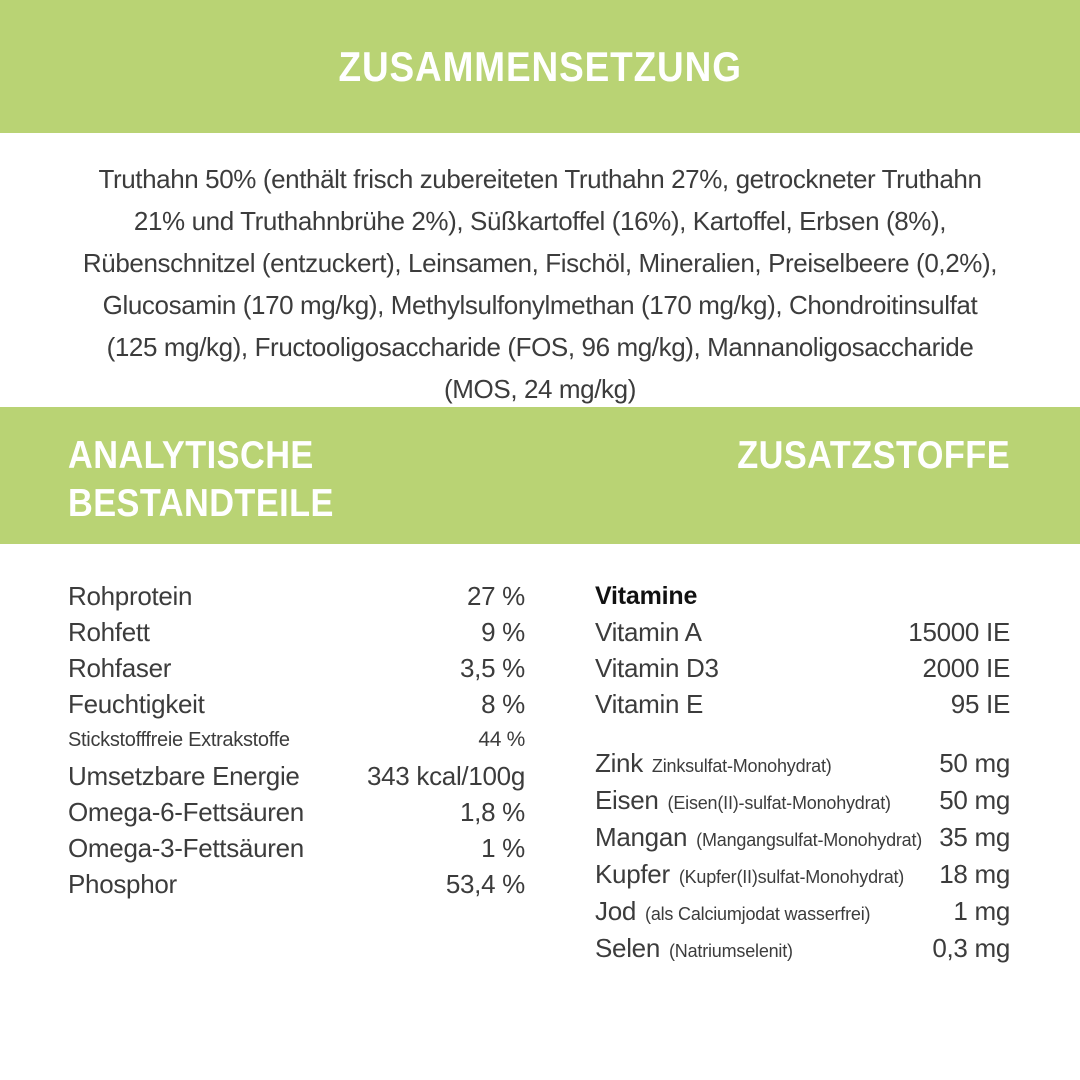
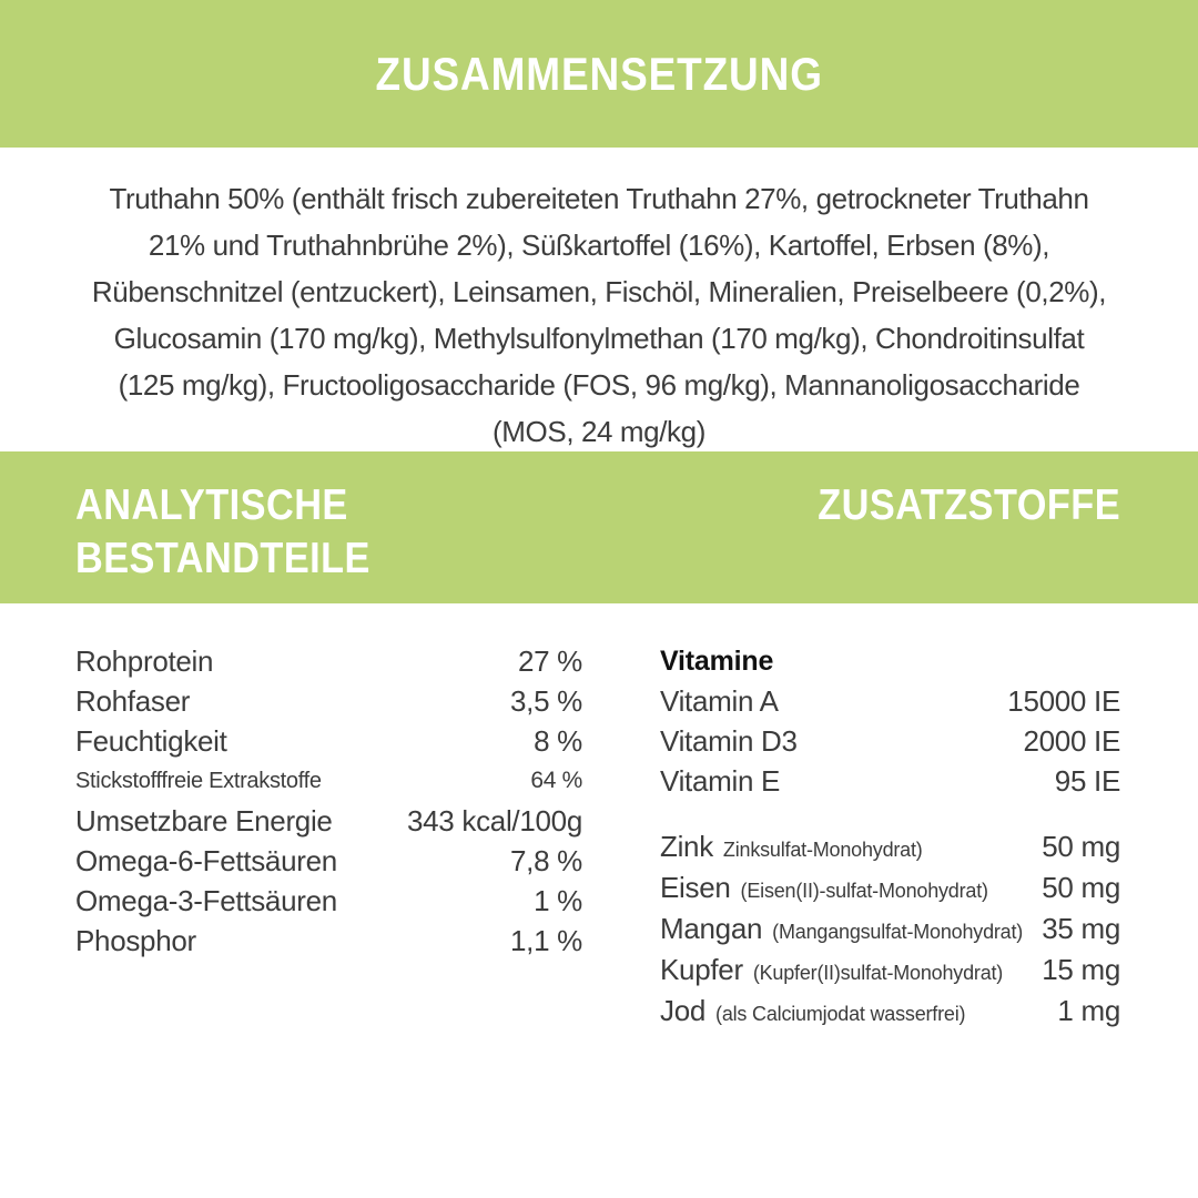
  ZUSAMMENSETZUNG
  Truthahn 50% (enthält frisch zubereiteten Truthahn 27%, getrockneter Truthahn
  21% und Truthahnbrühe 2%), Süßkartoffel (16%), Kartoffel, Erbsen (8%),
  Rübenschnitzel (entzuckert), Leinsamen, Fischöl, Mineralien, Preiselbeere (0,2%),
  Glucosamin (170 mg/kg), Methylsulfonylmethan (170 mg/kg), Chondroitinsulfat
  (125 mg/kg), Fructooligosaccharide (FOS, 96 mg/kg), Mannanoligosaccharide
  (MOS, 24 mg/kg)
  ANALYTISCHE
  BESTANDTEILE
  ZUSATZSTOFFE
  Rohprotein
  27 %
- Rohfett
- 9 %
  Rohfaser
  3,5 %
  Feuchtigkeit
  8 %
  Stickstofffreie Extrakstoffe
- 44 %
+ 64 %
  Umsetzbare Energie
  343 kcal/100g
  Omega-6-Fettsäuren
- 1,8 %
+ 7,8 %
  Omega-3-Fettsäuren
  1 %
  Phosphor
- 53,4 %
+ 1,1 %
  Vitamine
  Vitamin A
  15000 IE
  Vitamin D3
  2000 IE
  Vitamin E
  95 IE
  Zink
  Zinksulfat-Monohydrat)
  50 mg
  Eisen
  (Eisen(II)-sulfat-Monohydrat)
  50 mg
  Mangan
  (Mangangsulfat-Monohydrat)
  35 mg
  Kupfer
  (Kupfer(II)sulfat-Monohydrat)
- 18 mg
+ 15 mg
  Jod
  (als Calciumjodat wasserfrei)
  1 mg
- Selen
- (Natriumselenit)
- 0,3 mg
